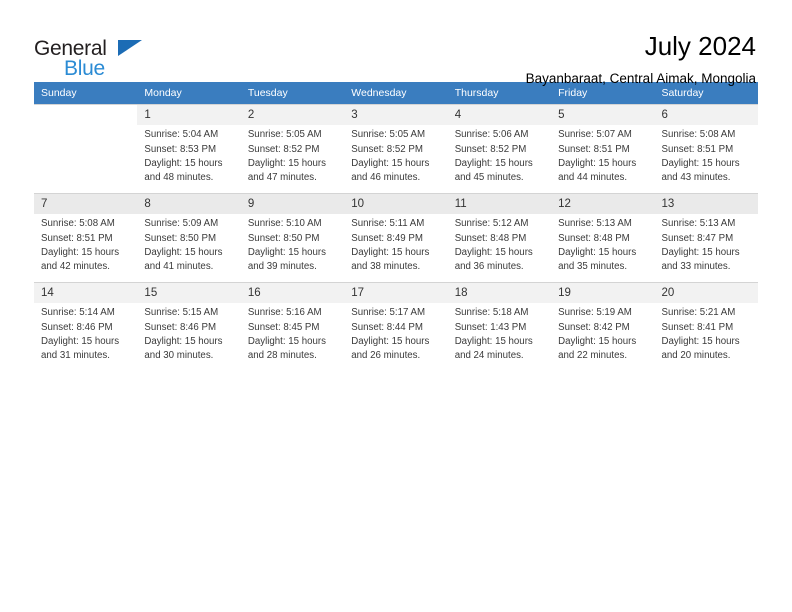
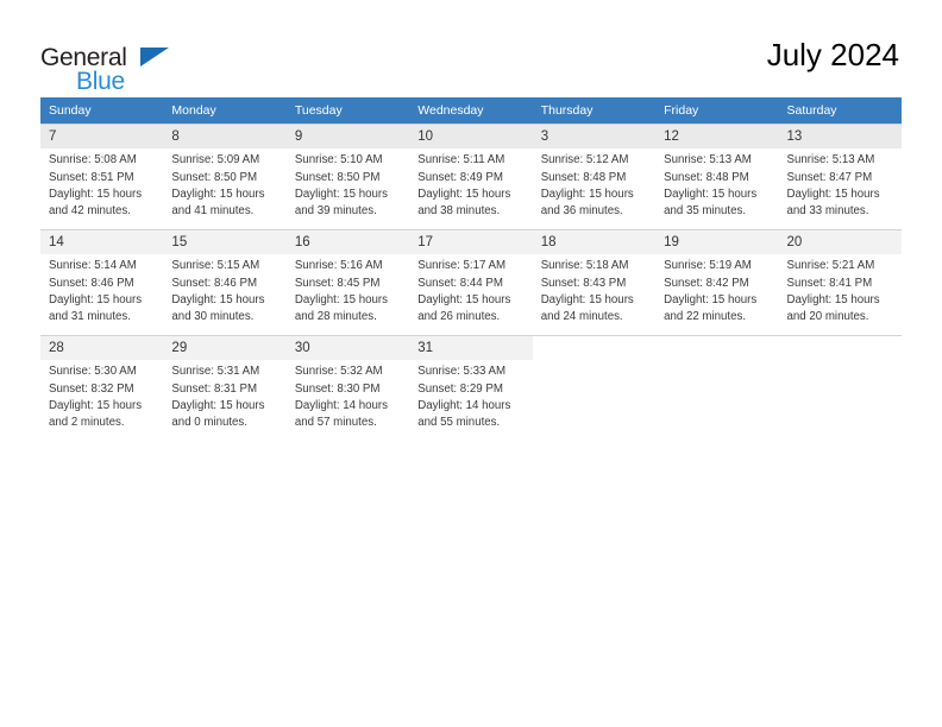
  General
  Blue
  July 2024
- Bayanbaraat, Central Aimak, Mongolia
  Sunday	Monday	Tuesday	Wednesday	Thursday	Friday	Saturday
- 	1Sunrise: 5:04 AM Sunset: 8:53 PM Daylight: 15 hours and 48 minutes.	2Sunrise: 5:05 AM Sunset: 8:52 PM Daylight: 15 hours and 47 minutes.	3Sunrise: 5:05 AM Sunset: 8:52 PM Daylight: 15 hours and 46 minutes.	4Sunrise: 5:06 AM Sunset: 8:52 PM Daylight: 15 hours and 45 minutes.	5Sunrise: 5:07 AM Sunset: 8:51 PM Daylight: 15 hours and 44 minutes.	6Sunrise: 5:08 AM Sunset: 8:51 PM Daylight: 15 hours and 43 minutes.
- 7Sunrise: 5:08 AM Sunset: 8:51 PM Daylight: 15 hours and 42 minutes.	8Sunrise: 5:09 AM Sunset: 8:50 PM Daylight: 15 hours and 41 minutes.	9Sunrise: 5:10 AM Sunset: 8:50 PM Daylight: 15 hours and 39 minutes.	10Sunrise: 5:11 AM Sunset: 8:49 PM Daylight: 15 hours and 38 minutes.	11Sunrise: 5:12 AM Sunset: 8:48 PM Daylight: 15 hours and 36 minutes.	12Sunrise: 5:13 AM Sunset: 8:48 PM Daylight: 15 hours and 35 minutes.	13Sunrise: 5:13 AM Sunset: 8:47 PM Daylight: 15 hours and 33 minutes.
+ 7Sunrise: 5:08 AM Sunset: 8:51 PM Daylight: 15 hours and 42 minutes.	8Sunrise: 5:09 AM Sunset: 8:50 PM Daylight: 15 hours and 41 minutes.	9Sunrise: 5:10 AM Sunset: 8:50 PM Daylight: 15 hours and 39 minutes.	10Sunrise: 5:11 AM Sunset: 8:49 PM Daylight: 15 hours and 38 minutes.	3Sunrise: 5:12 AM Sunset: 8:48 PM Daylight: 15 hours and 36 minutes.	12Sunrise: 5:13 AM Sunset: 8:48 PM Daylight: 15 hours and 35 minutes.	13Sunrise: 5:13 AM Sunset: 8:47 PM Daylight: 15 hours and 33 minutes.
- 14Sunrise: 5:14 AM Sunset: 8:46 PM Daylight: 15 hours and 31 minutes.	15Sunrise: 5:15 AM Sunset: 8:46 PM Daylight: 15 hours and 30 minutes.	16Sunrise: 5:16 AM Sunset: 8:45 PM Daylight: 15 hours and 28 minutes.	17Sunrise: 5:17 AM Sunset: 8:44 PM Daylight: 15 hours and 26 minutes.	18Sunrise: 5:18 AM Sunset: 1:43 PM Daylight: 15 hours and 24 minutes.	19Sunrise: 5:19 AM Sunset: 8:42 PM Daylight: 15 hours and 22 minutes.	20Sunrise: 5:21 AM Sunset: 8:41 PM Daylight: 15 hours and 20 minutes.
+ 14Sunrise: 5:14 AM Sunset: 8:46 PM Daylight: 15 hours and 31 minutes.	15Sunrise: 5:15 AM Sunset: 8:46 PM Daylight: 15 hours and 30 minutes.	16Sunrise: 5:16 AM Sunset: 8:45 PM Daylight: 15 hours and 28 minutes.	17Sunrise: 5:17 AM Sunset: 8:44 PM Daylight: 15 hours and 26 minutes.	18Sunrise: 5:18 AM Sunset: 8:43 PM Daylight: 15 hours and 24 minutes.	19Sunrise: 5:19 AM Sunset: 8:42 PM Daylight: 15 hours and 22 minutes.	20Sunrise: 5:21 AM Sunset: 8:41 PM Daylight: 15 hours and 20 minutes.
+ 28Sunrise: 5:30 AM Sunset: 8:32 PM Daylight: 15 hours and 2 minutes.	29Sunrise: 5:31 AM Sunset: 8:31 PM Daylight: 15 hours and 0 minutes.	30Sunrise: 5:32 AM Sunset: 8:30 PM Daylight: 14 hours and 57 minutes.	31Sunrise: 5:33 AM Sunset: 8:29 PM Daylight: 14 hours and 55 minutes.
